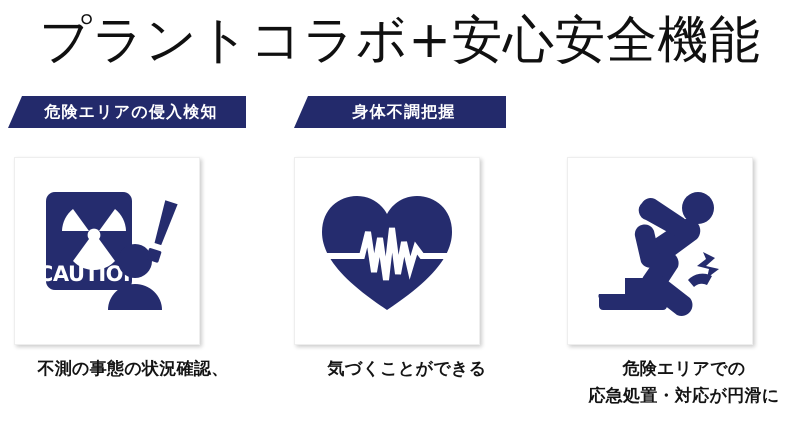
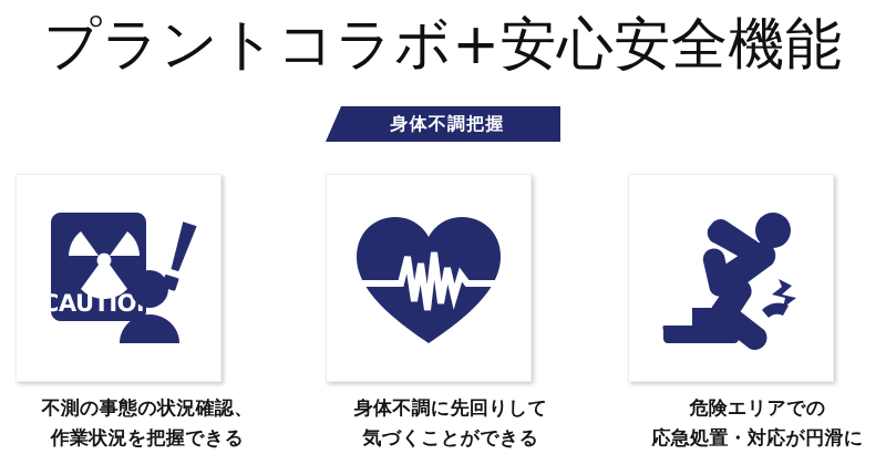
  プラントコラボ+安心安全機能
- 危険エリアの侵入検知
  CAUTIO
  不測の事態の状況確認、
+ 作業状況を把握できる
  身体不調把握
+ 身体不調に先回りして
  気づくことができる
  危険エリアでの
  応急処置・対応が円滑に
